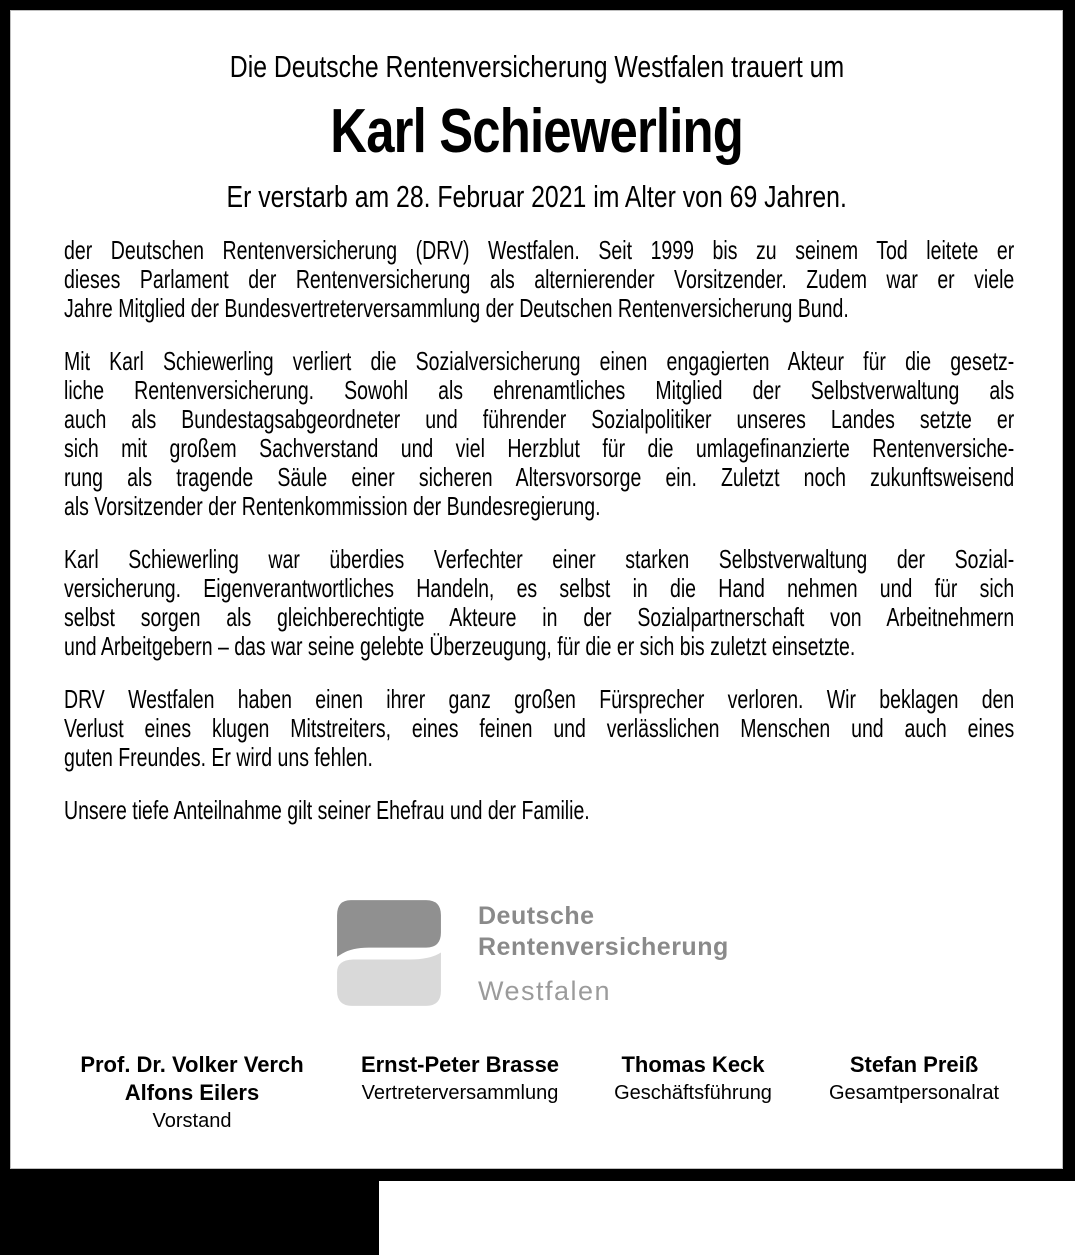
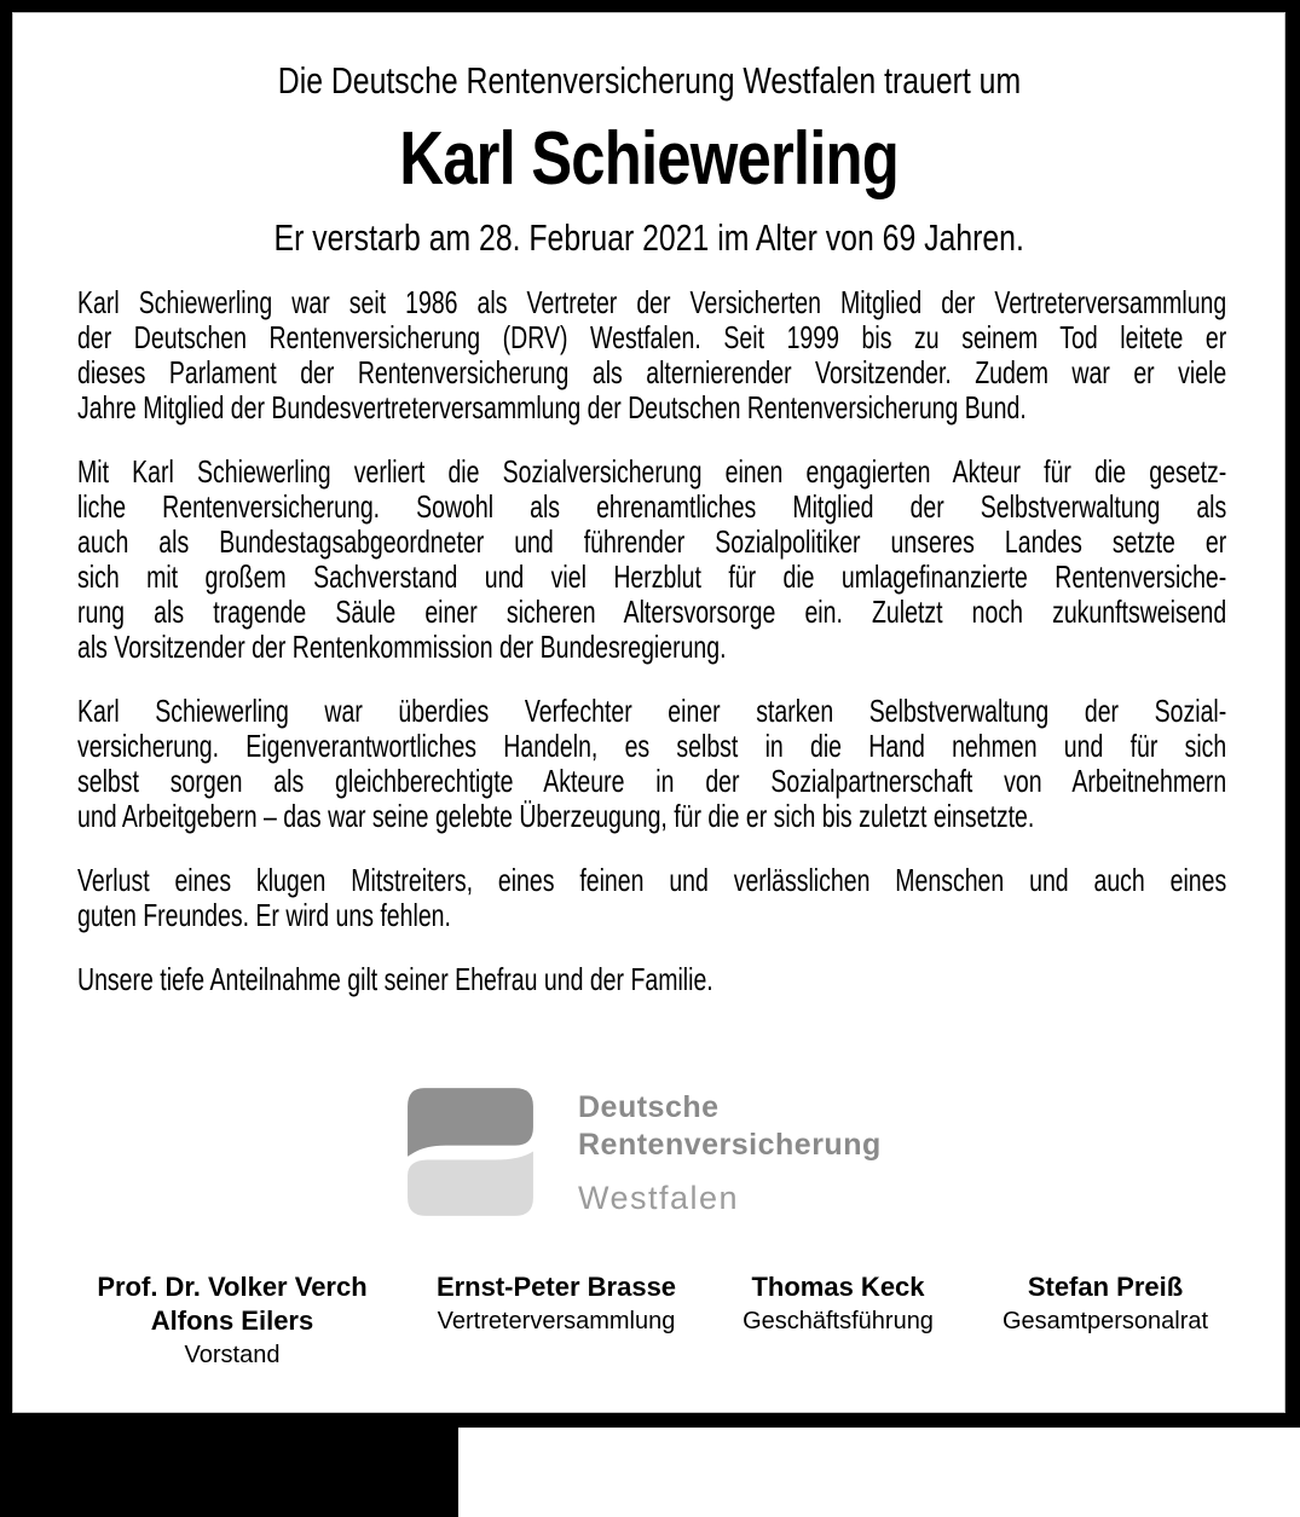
  Die Deutsche Rentenversicherung Westfalen trauert um
  Karl Schiewerling
  Er verstarb am 28. Februar 2021 im Alter von 69 Jahren.
+ Karl Schiewerling war seit 1986 als Vertreter der Versicherten Mitglied der Vertreterversammlung
  der Deutschen Rentenversicherung (DRV) Westfalen. Seit 1999 bis zu seinem Tod leitete er
  dieses Parlament der Rentenversicherung als alternierender Vorsitzender. Zudem war er viele
  Jahre Mitglied der Bundesvertreterversammlung der Deutschen Rentenversicherung Bund.
  Mit Karl Schiewerling verliert die Sozialversicherung einen engagierten Akteur für die gesetz-
  liche Rentenversicherung. Sowohl als ehrenamtliches Mitglied der Selbstverwaltung als
  auch als Bundestagsabgeordneter und führender Sozialpolitiker unseres Landes setzte er
  sich mit großem Sachverstand und viel Herzblut für die umlagefinanzierte Rentenversiche-
  rung als tragende Säule einer sicheren Altersvorsorge ein. Zuletzt noch zukunftsweisend
  als Vorsitzender der Rentenkommission der Bundesregierung.
  Karl Schiewerling war überdies Verfechter einer starken Selbstverwaltung der Sozial-
  versicherung. Eigenverantwortliches Handeln, es selbst in die Hand nehmen und für sich
  selbst sorgen als gleichberechtigte Akteure in der Sozialpartnerschaft von Arbeitnehmern
  und Arbeitgebern – das war seine gelebte Überzeugung, für die er sich bis zuletzt einsetzte.
- DRV Westfalen haben einen ihrer ganz großen Fürsprecher verloren. Wir beklagen den
  Verlust eines klugen Mitstreiters, eines feinen und verlässlichen Menschen und auch eines
  guten Freundes. Er wird uns fehlen.
  Unsere tiefe Anteilnahme gilt seiner Ehefrau und der Familie.
  Deutsche
  Rentenversicherung
  Westfalen
  Prof. Dr. Volker Verch
  Alfons Eilers
  Vorstand
  Ernst-Peter Brasse
  Vertreterversammlung
  Thomas Keck
  Geschäftsführung
  Stefan Preiß
  Gesamtpersonalrat
